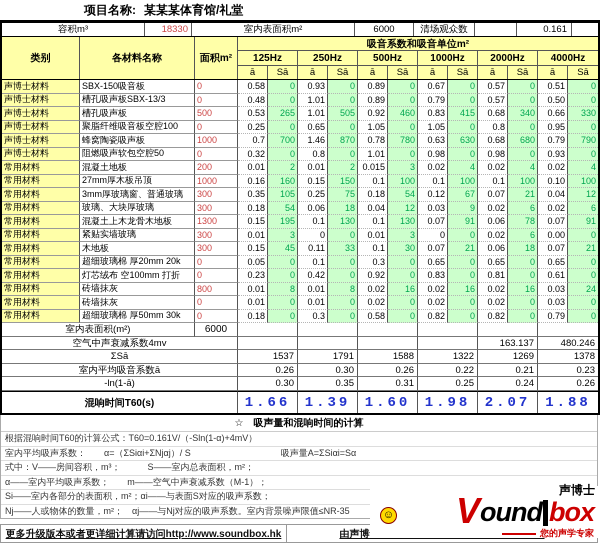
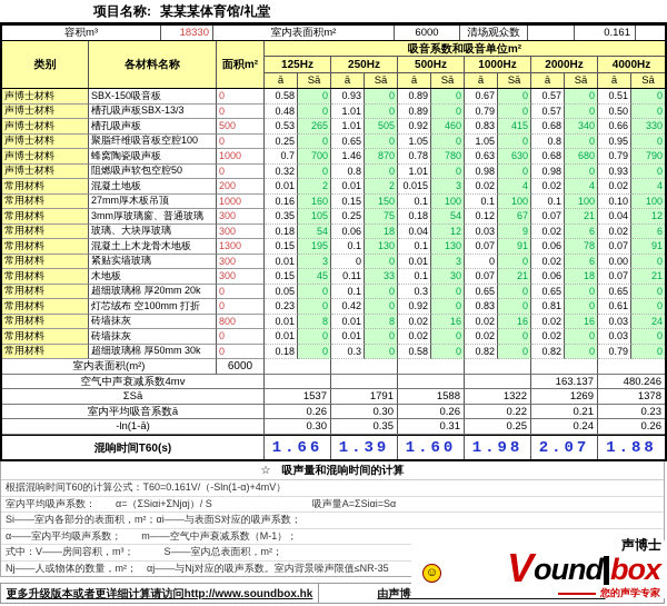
  项目名称:
  某某某体育馆/礼堂
  容积m³
  18330
  室内表面积m²
  6000
  清场观众数
  0.161
  类别
  各材料名称
  面积m²
  吸音系数和吸音单位m²
  125Hz
  250Hz
  500Hz
  1000Hz
  2000Hz
  4000Hz
  ā
  Sā
  ā
  Sā
  ā
  Sā
  ā
  Sā
  ā
  Sā
  ā
  Sā
  声博士材料
  SBX-150吸音板
  0
  0.58
  0
  0.93
  0
  0.89
  0
  0.67
  0
  0.57
  0
  0.51
  0
  声博士材料
  槽孔吸声板SBX-13/3
  0
  0.48
  0
  1.01
  0
  0.89
  0
  0.79
  0
  0.57
  0
  0.50
  0
  声博士材料
  槽孔吸声板
  500
  0.53
  265
  1.01
  505
  0.92
  460
  0.83
  415
  0.68
  340
  0.66
  330
  声博士材料
  聚脂纤维吸音板空腔100
  0
  0.25
  0
  0.65
  0
  1.05
  0
  1.05
  0
  0.8
  0
  0.95
  0
  声博士材料
  蜂窝陶瓷吸声板
  1000
  0.7
  700
  1.46
  870
  0.78
  780
  0.63
  630
  0.68
  680
  0.79
  790
  声博士材料
  阻燃吸声软包空腔50
  0
  0.32
  0
  0.8
  0
  1.01
  0
  0.98
  0
  0.98
  0
  0.93
  0
  常用材料
  混凝土地板
  200
  0.01
  2
  0.01
  2
  0.015
  3
  0.02
  4
  0.02
  4
  0.02
  4
  常用材料
  27mm厚木板吊顶
  1000
  0.16
  160
  0.15
  150
  0.1
  100
  0.1
  100
  0.1
  100
  0.10
  100
  常用材料
  3mm厚玻璃窗、普通玻璃
  300
  0.35
  105
  0.25
  75
  0.18
  54
  0.12
  67
  0.07
  21
  0.04
  12
  常用材料
  玻璃、大块厚玻璃
  300
  0.18
  54
  0.06
  18
  0.04
  12
  0.03
  9
  0.02
  6
  0.02
  6
  常用材料
  混凝土上木龙骨木地板
  1300
  0.15
  195
  0.1
  130
  0.1
  130
  0.07
  91
  0.06
  78
  0.07
  91
  常用材料
  紧贴实墙玻璃
  300
  0.01
  3
  0
  0
  0.01
  3
  0
  0
  0.02
  6
  0.00
  0
  常用材料
  木地板
  300
  0.15
  45
  0.11
  33
  0.1
  30
  0.07
  21
  0.06
  18
  0.07
  21
  常用材料
  超细玻璃棉 厚20mm 20k
  0
  0.05
  0
  0.1
  0
  0.3
  0
  0.65
  0
  0.65
  0
  0.65
  0
  常用材料
  灯芯绒布 空100mm 打折
  0
  0.23
  0
  0.42
  0
  0.92
  0
  0.83
  0
  0.81
  0
  0.61
  0
  常用材料
  砖墙抹灰
  800
  0.01
  8
  0.01
  8
  0.02
  16
  0.02
  16
  0.02
  16
  0.03
  24
  常用材料
  砖墙抹灰
  0
  0.01
  0
  0.01
  0
  0.02
  0
  0.02
  0
  0.02
  0
  0.03
  0
  常用材料
  超细玻璃棉 厚50mm 30k
  0
  0.18
  0
  0.3
  0
  0.58
  0
  0.82
  0
  0.82
  0
  0.79
  0
  室内表面积(m²)
  6000
  空气中声衰减系数4mv
  163.137
  480.246
  ΣSā
  1537
  1791
  1588
  1322
  1269
  1378
  室内平均吸音系数ā
  0.26
  0.30
  0.26
  0.22
  0.21
  0.23
  -ln(1-ā)
  0.30
  0.35
  0.31
  0.25
  0.24
  0.26
  混响时间T60(s)
  1.66
  1.39
  1.60
  1.98
  2.07
  1.88
  ☆ 吸声量和混响时间的计算
  根据混响时间T60的计算公式：T60=0.161V/（-Sln(1-α)+4mV）
  室内平均吸声系数： α=（ΣSiαi+ΣNjαj）/ S 吸声量A=ΣSiαi=Sα
- 式中：V——房间容积，m³； S——室内总表面积，m²；
+ Si——室内各部分的表面积，m²；αi——与表面S对应的吸声系数；
  α——室内平均吸声系数； m——空气中声衰减系数（M-1）；
- Si——室内各部分的表面积，m²；αi——与表面S对应的吸声系数；
+ 式中：V——房间容积，m³； S——室内总表面积，m²；
  Nj——人或物体的数量，m²； αj——与Nj对应的吸声系数。室内背景噪声限值≤NR-35
  更多升级版本或者更详细计算请访问http://www.soundbox.hk
  V
  ☺
  ound
  box
  声博士
  您的声学专家
